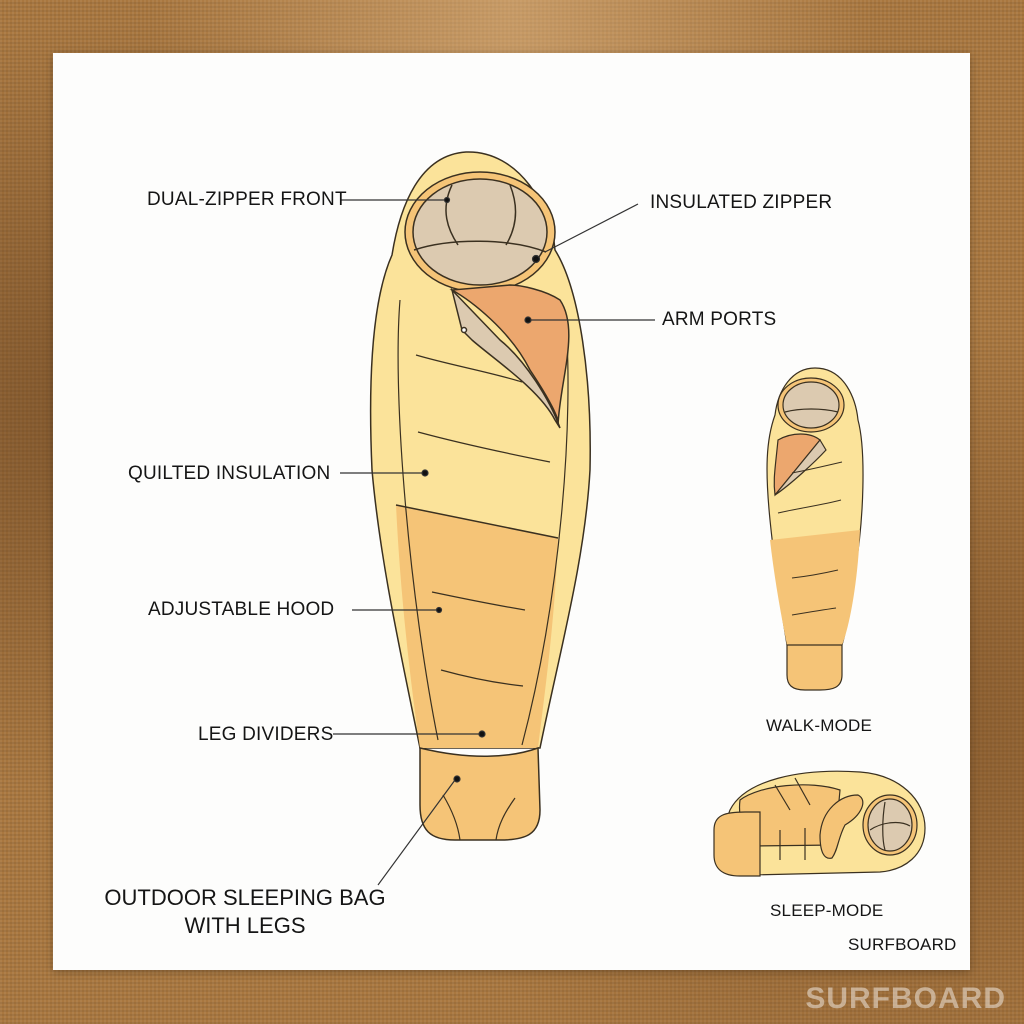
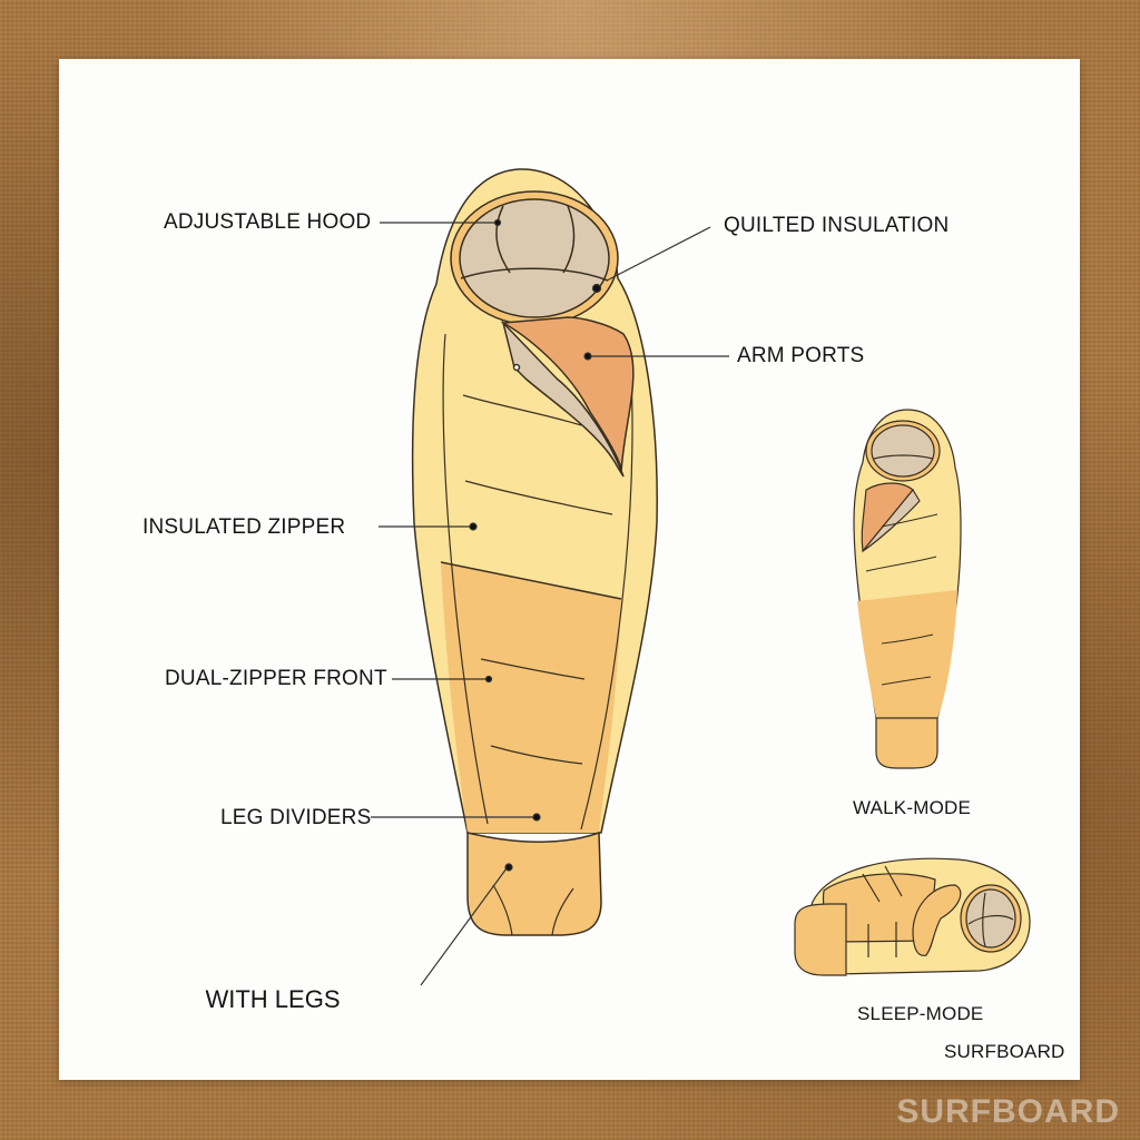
- DUAL-ZIPPER FRONT
+ ADJUSTABLE HOOD
- INSULATED ZIPPER
+ QUILTED INSULATION
  ARM PORTS
- QUILTED INSULATION
+ INSULATED ZIPPER
- ADJUSTABLE HOOD
+ DUAL-ZIPPER FRONT
  LEG DIVIDERS
- OUTDOOR SLEEPING BAG
  WITH LEGS
  WALK-MODE
  SLEEP-MODE
  SURFBOARD
  SURFBOARD
